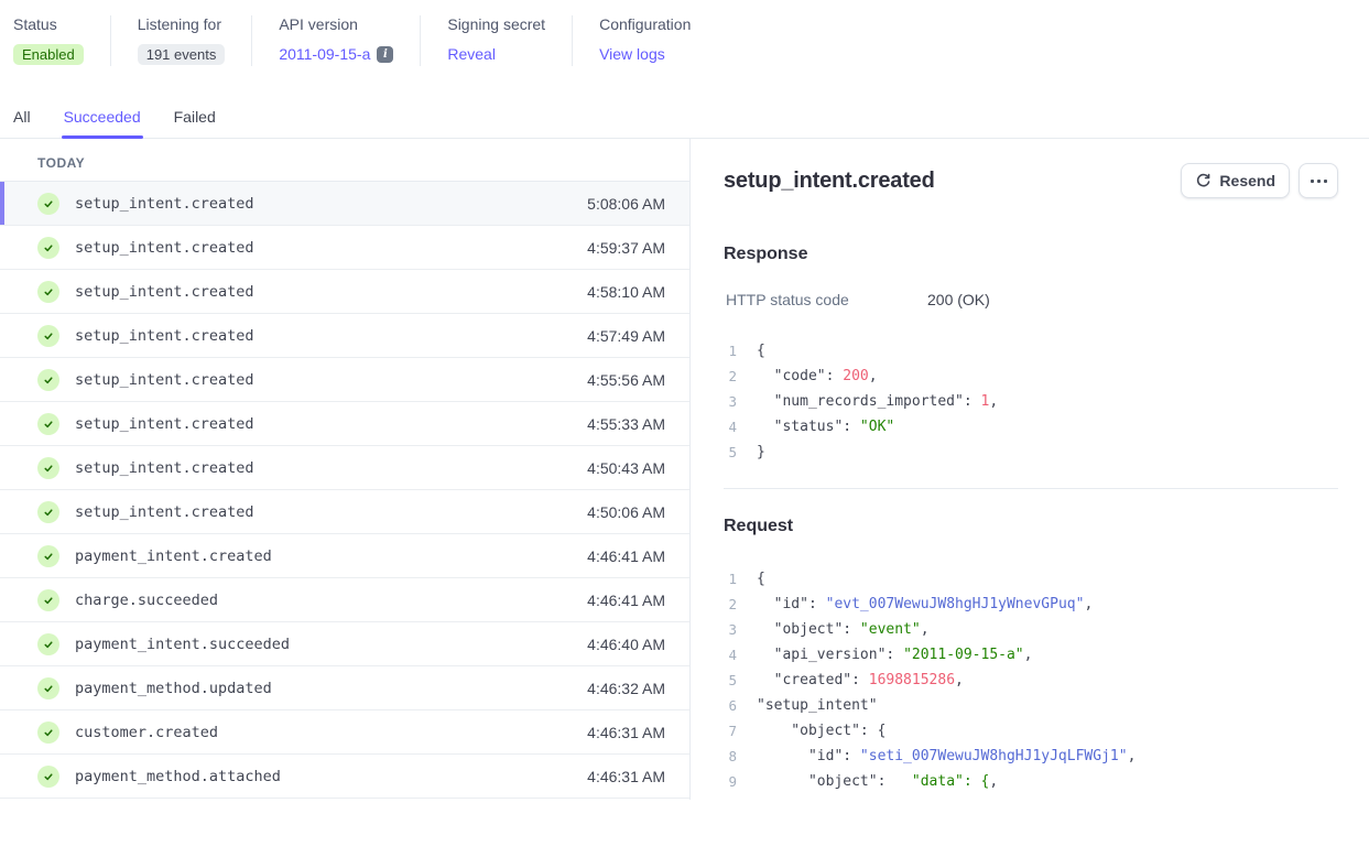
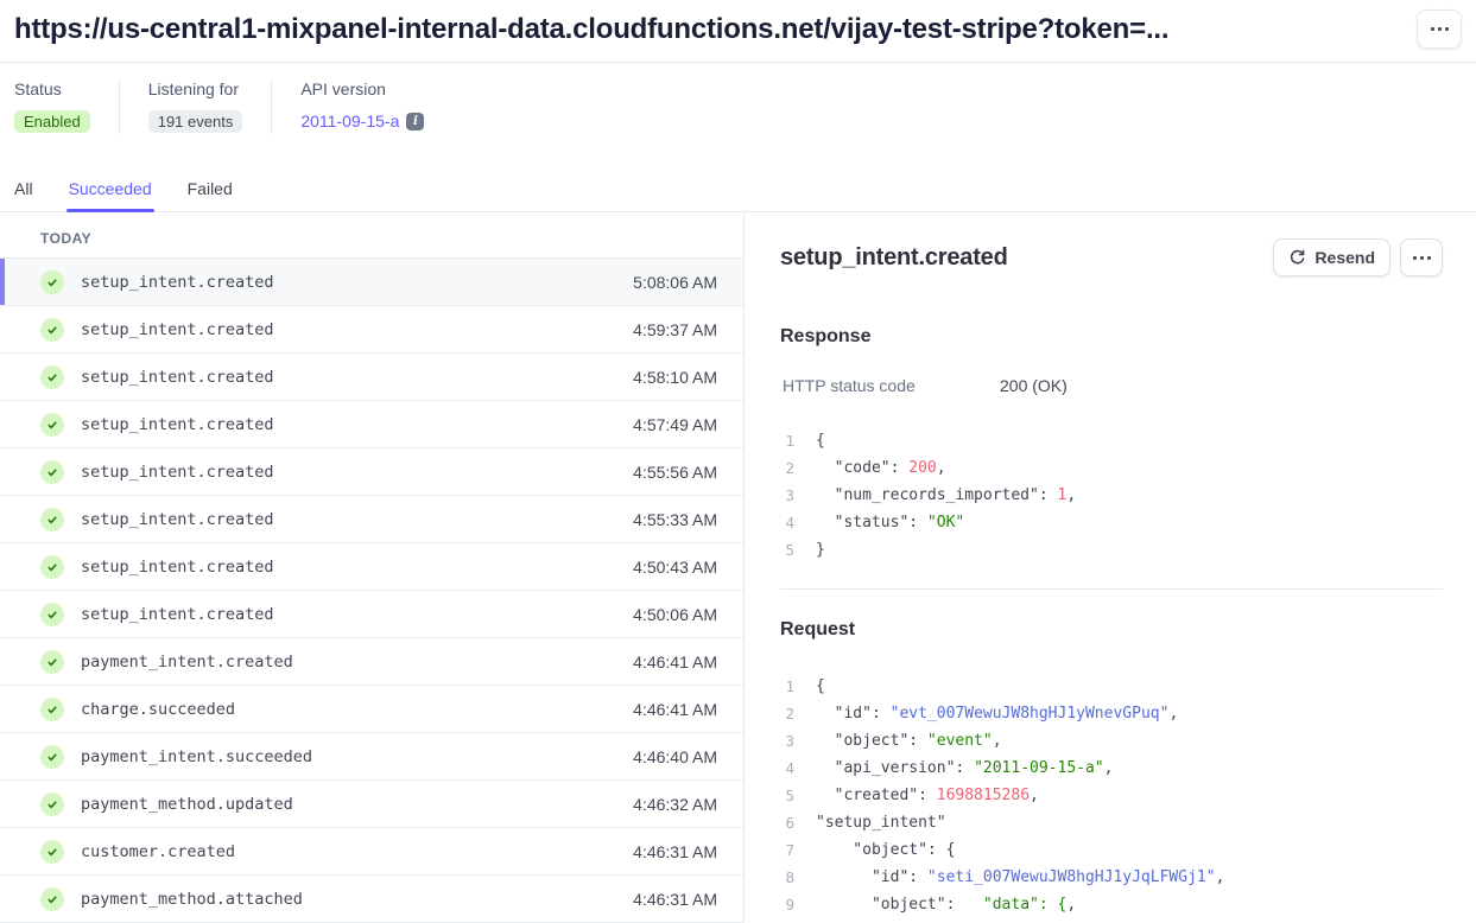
+ https://us-central1-mixpanel-internal-data.cloudfunctions.net/vijay-test-stripe?token=...
  Status
  Enabled
  Listening for
  191 events
  API version
  2011-09-15-a
  i
- Signing secret
- Reveal
- Configuration
- View logs
  All
  Succeeded
  Failed
  TODAY
  setup_intent.created
  5:08:06 AM
  setup_intent.created
  4:59:37 AM
  setup_intent.created
  4:58:10 AM
  setup_intent.created
  4:57:49 AM
  setup_intent.created
  4:55:56 AM
  setup_intent.created
  4:55:33 AM
  setup_intent.created
  4:50:43 AM
  setup_intent.created
  4:50:06 AM
  payment_intent.created
  4:46:41 AM
  charge.succeeded
  4:46:41 AM
  payment_intent.succeeded
  4:46:40 AM
  payment_method.updated
  4:46:32 AM
  customer.created
  4:46:31 AM
  payment_method.attached
  4:46:31 AM
  setup_intent.created
  Resend
  Response
  HTTP status code
  200 (OK)
  1
  {
  2
  "code": 200,
  3
  "num_records_imported": 1,
  4
  "status": "OK"
  5
  }
  Request
  1
  {
  2
  "id": "evt_007WewuJW8hgHJ1yWnevGPuq",
  3
  "object": "event",
  4
  "api_version": "2011-09-15-a",
  5
  "created": 1698815286,
  6
  "setup_intent"
  7
  "object": {
  8
  "id": "seti_007WewuJW8hgHJ1yJqLFWGj1",
  9
  "object": "data": {,
